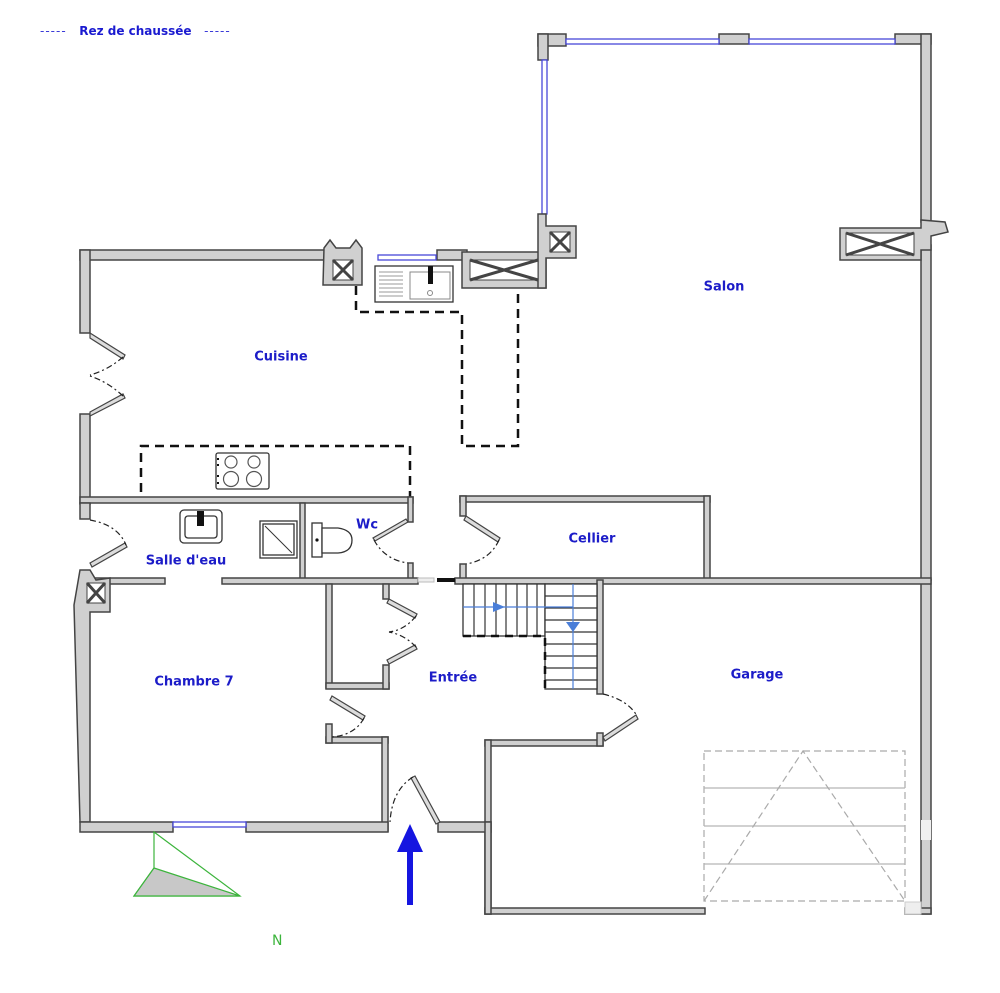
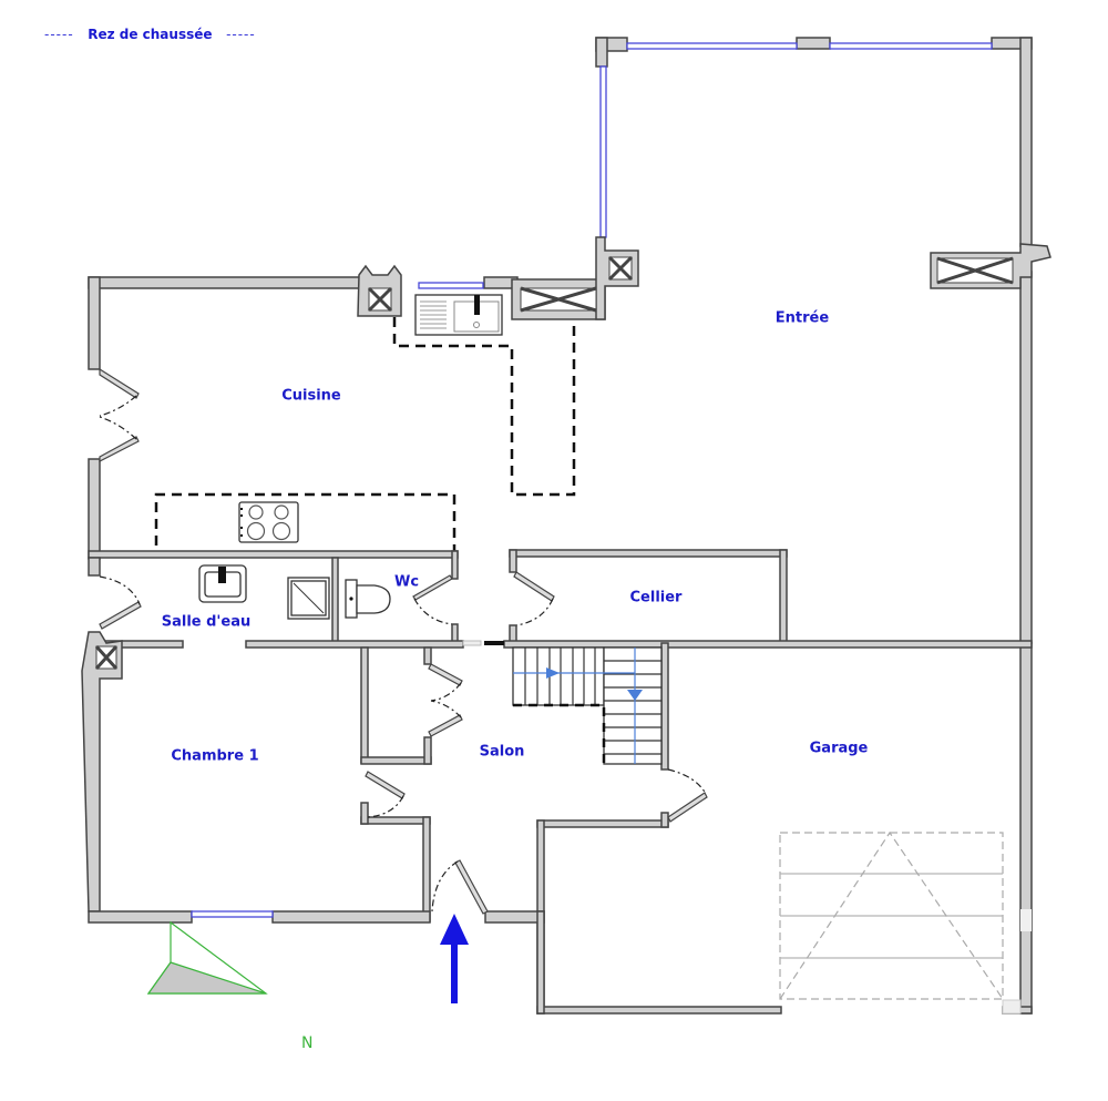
  ----- Rez de chaussée -----
  Cuisine
- Salon
+ Entrée
  Salle d'eau
  Wc
  Cellier
- Chambre 7
+ Chambre 1
- Entrée
+ Salon
  Garage
  N
